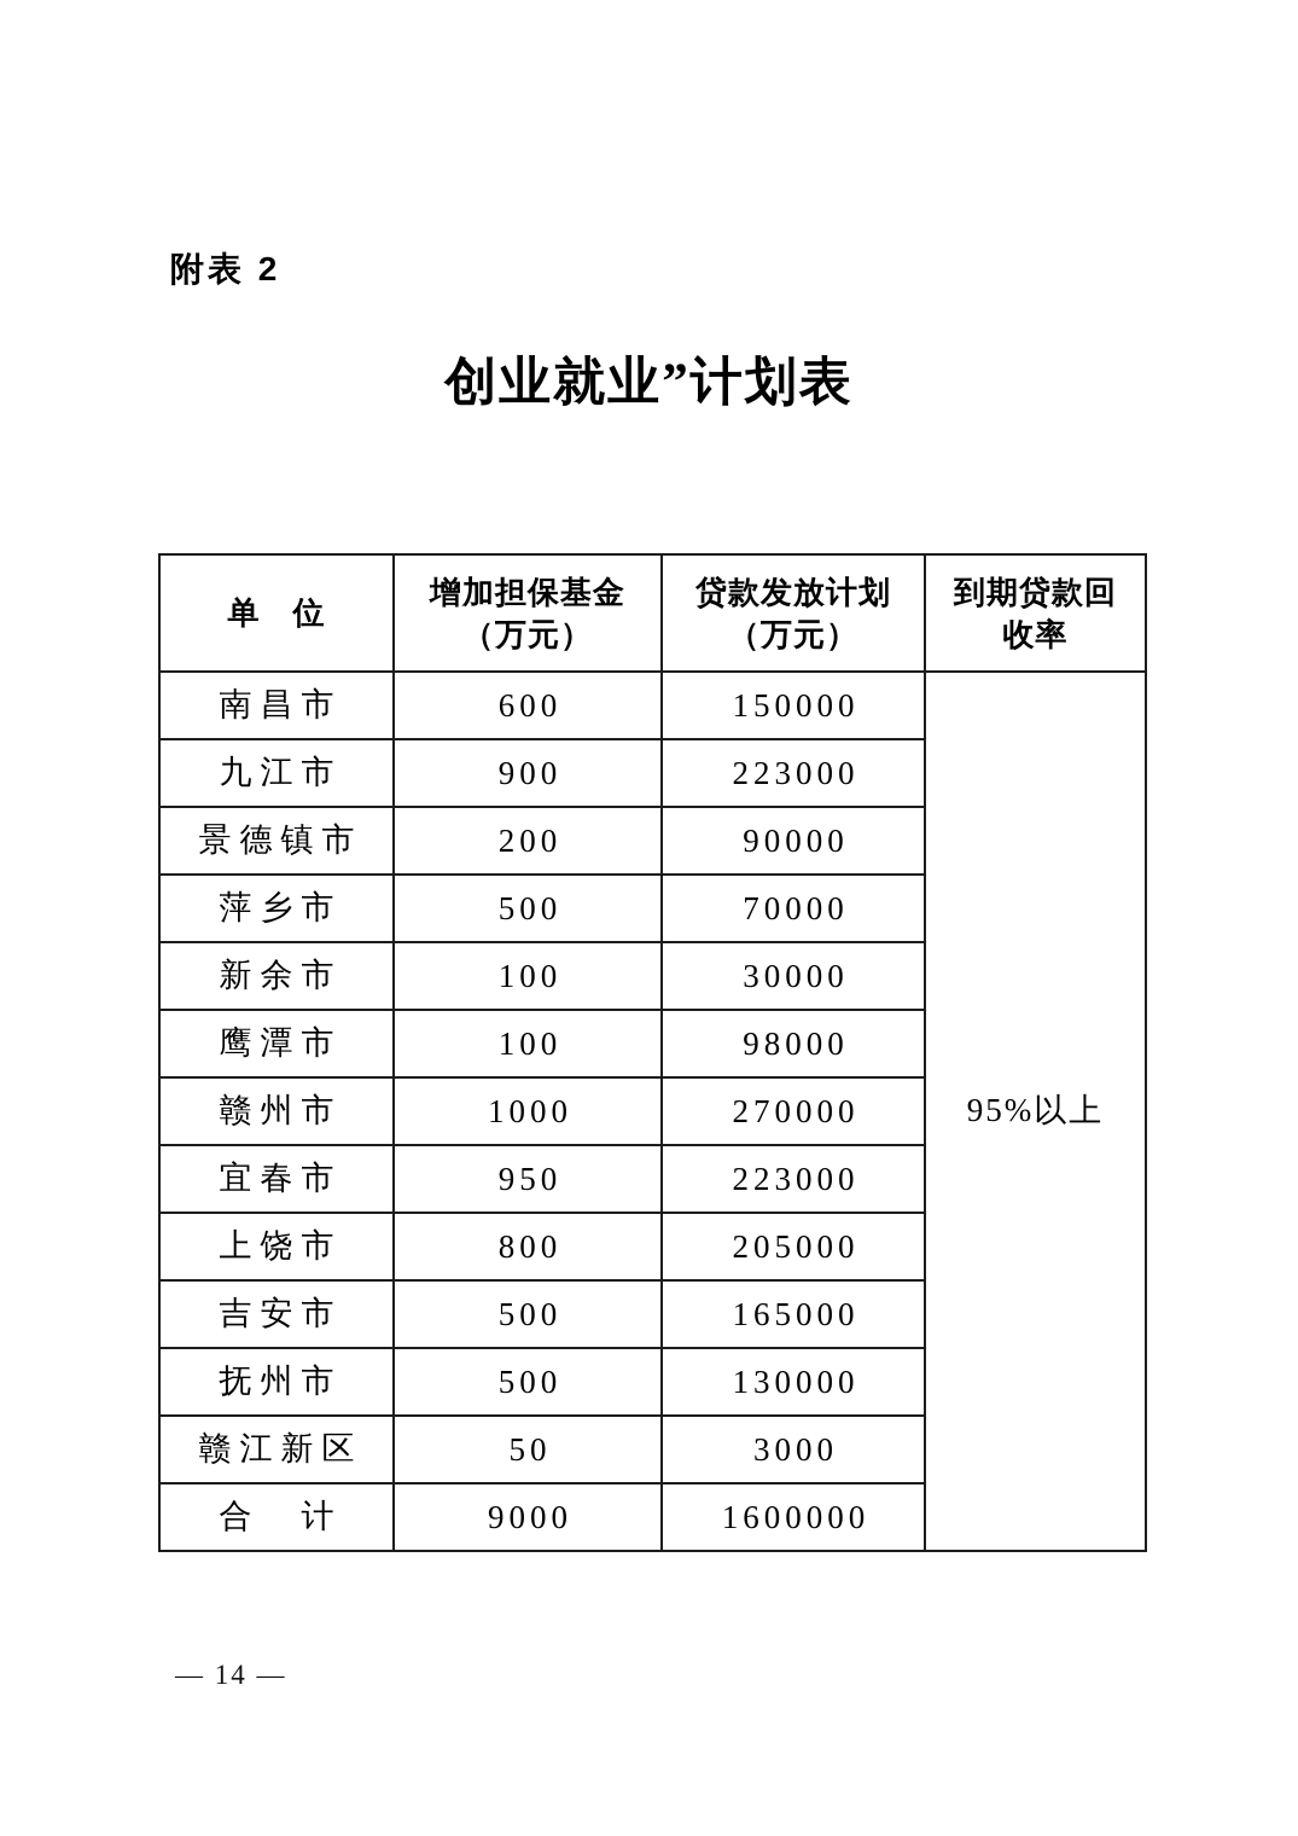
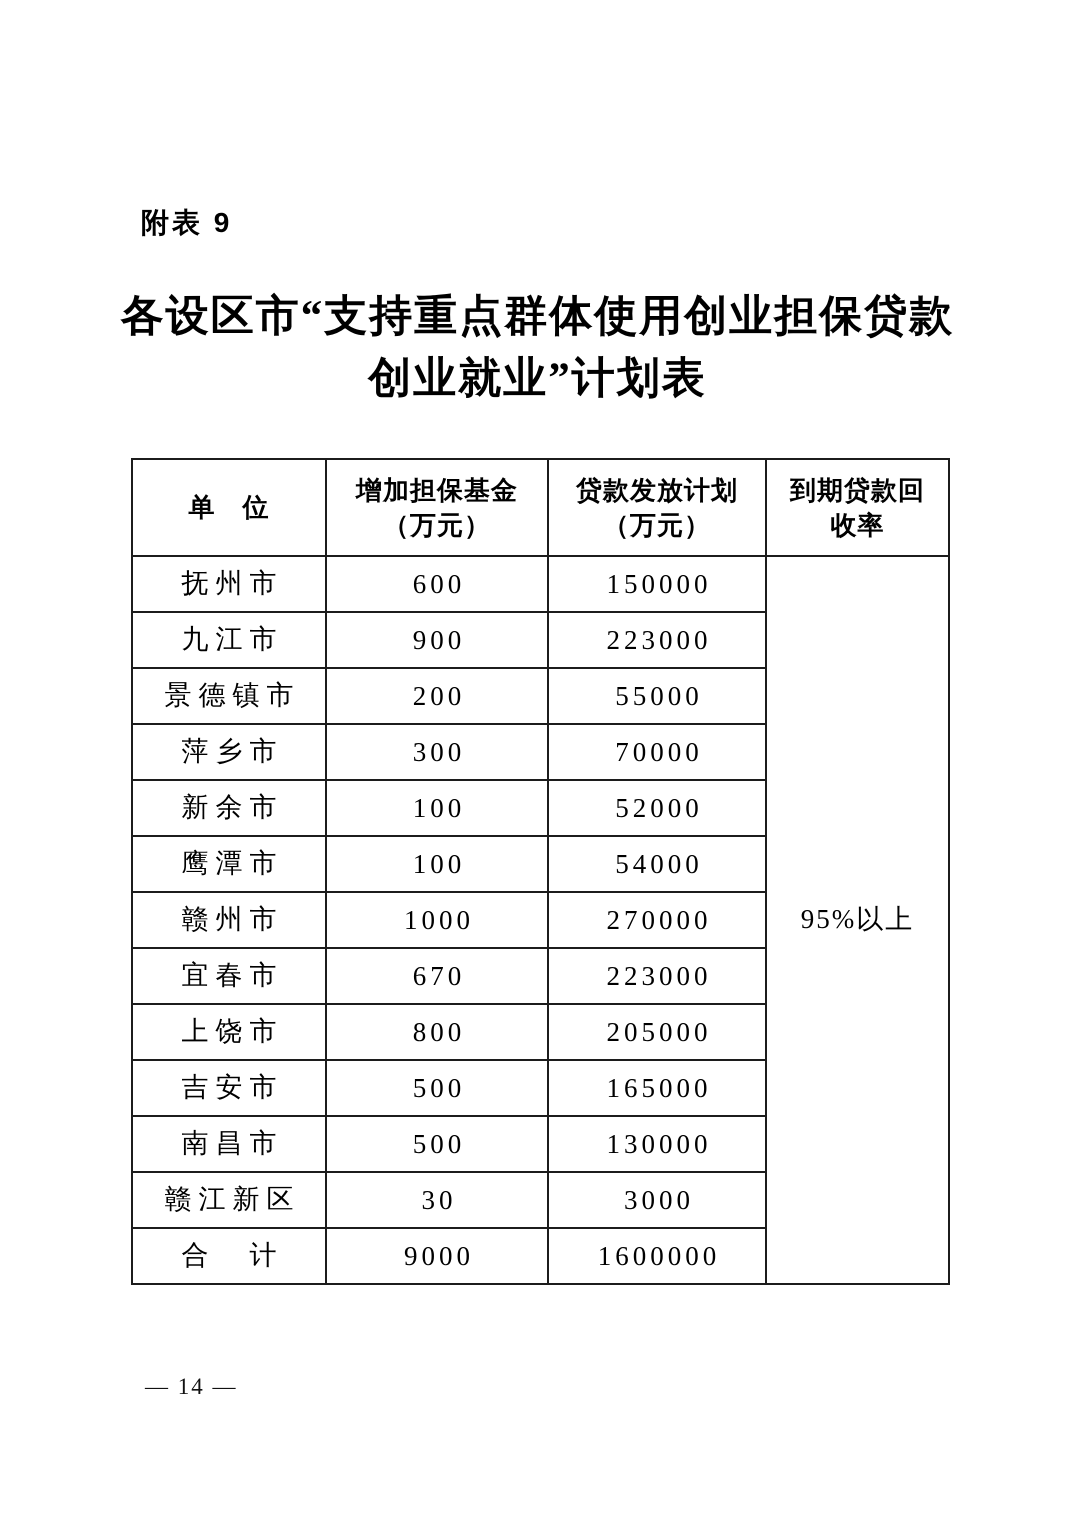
- 附表 2
+ 附表 9
+ 各设区市“支持重点群体使用创业担保贷款
  创业就业”计划表
  单 位	增加担保基金 （万元）	贷款发放计划 （万元）	到期贷款回 收率
- 南昌市	600	150000	95%以上
+ 抚州市	600	150000	95%以上
  九江市	900	223000
- 景德镇市	200	90000
+ 景德镇市	200	55000
- 萍乡市	500	70000
+ 萍乡市	300	70000
- 新余市	100	30000
+ 新余市	100	52000
- 鹰潭市	100	98000
+ 鹰潭市	100	54000
  赣州市	1000	270000
- 宜春市	950	223000
+ 宜春市	670	223000
  上饶市	800	205000
  吉安市	500	165000
- 抚州市	500	130000
+ 南昌市	500	130000
- 赣江新区	50	3000
+ 赣江新区	30	3000
  合 计	9000	1600000
  — 14 —
